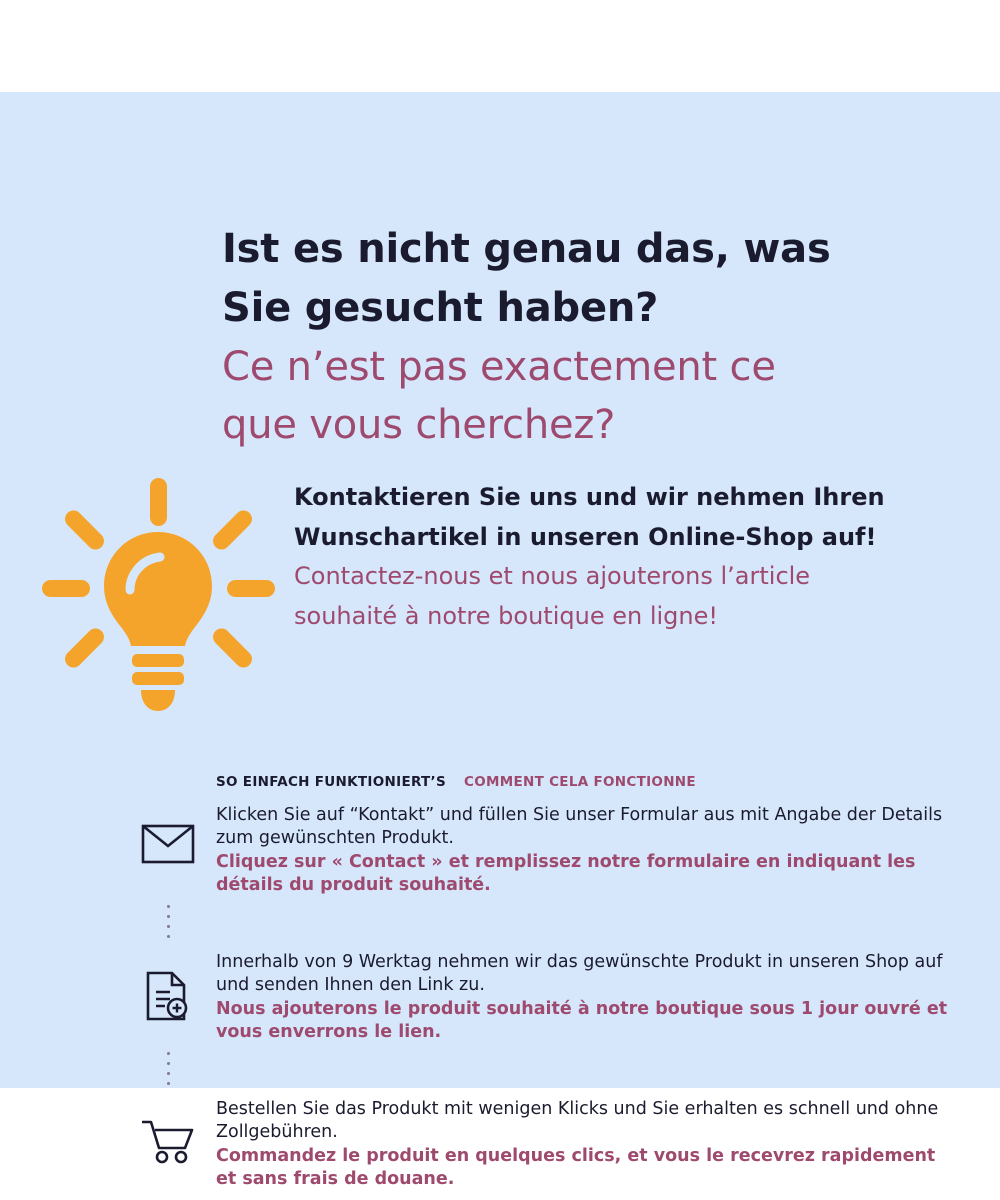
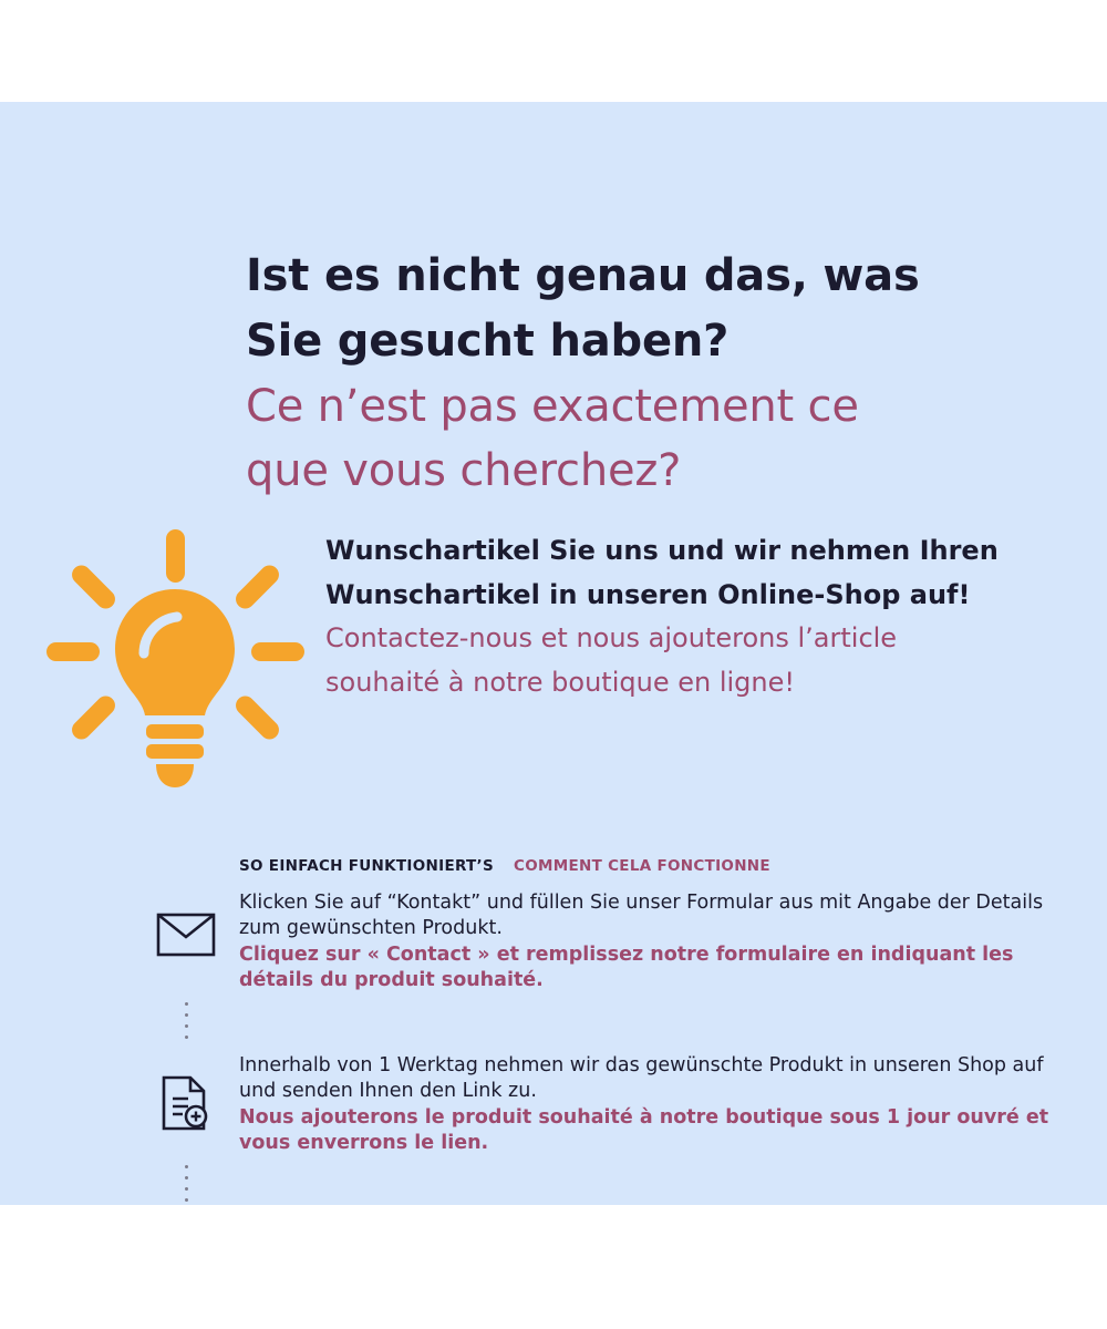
  Ist es nicht genau das, was
  Sie gesucht haben?
  Ce n’est pas exactement ce
  que vous cherchez?
- Kontaktieren Sie uns und wir nehmen Ihren Wunschartikel in unseren Online-Shop auf!
+ Wunschartikel Sie uns und wir nehmen Ihren Wunschartikel in unseren Online-Shop auf!
  Contactez-nous et nous ajouterons l’article souhaité à notre boutique en ligne!
  SO EINFACH FUNKTIONIERT’S COMMENT CELA FONCTIONNE
  Klicken Sie auf “Kontakt” und füllen Sie unser Formular aus mit Angabe der Details zum gewünschten Produkt.
  Cliquez sur « Contact » et remplissez notre formulaire en indiquant les détails du produit souhaité.
- Innerhalb von 9 Werktag nehmen wir das gewünschte Produkt in unseren Shop auf und senden Ihnen den Link zu.
+ Innerhalb von 1 Werktag nehmen wir das gewünschte Produkt in unseren Shop auf und senden Ihnen den Link zu.
  Nous ajouterons le produit souhaité à notre boutique sous 1 jour ouvré et vous enverrons le lien.
- Bestellen Sie das Produkt mit wenigen Klicks und Sie erhalten es schnell und ohne Zollgebühren.
- Commandez le produit en quelques clics, et vous le recevrez rapidement et sans frais de douane.
